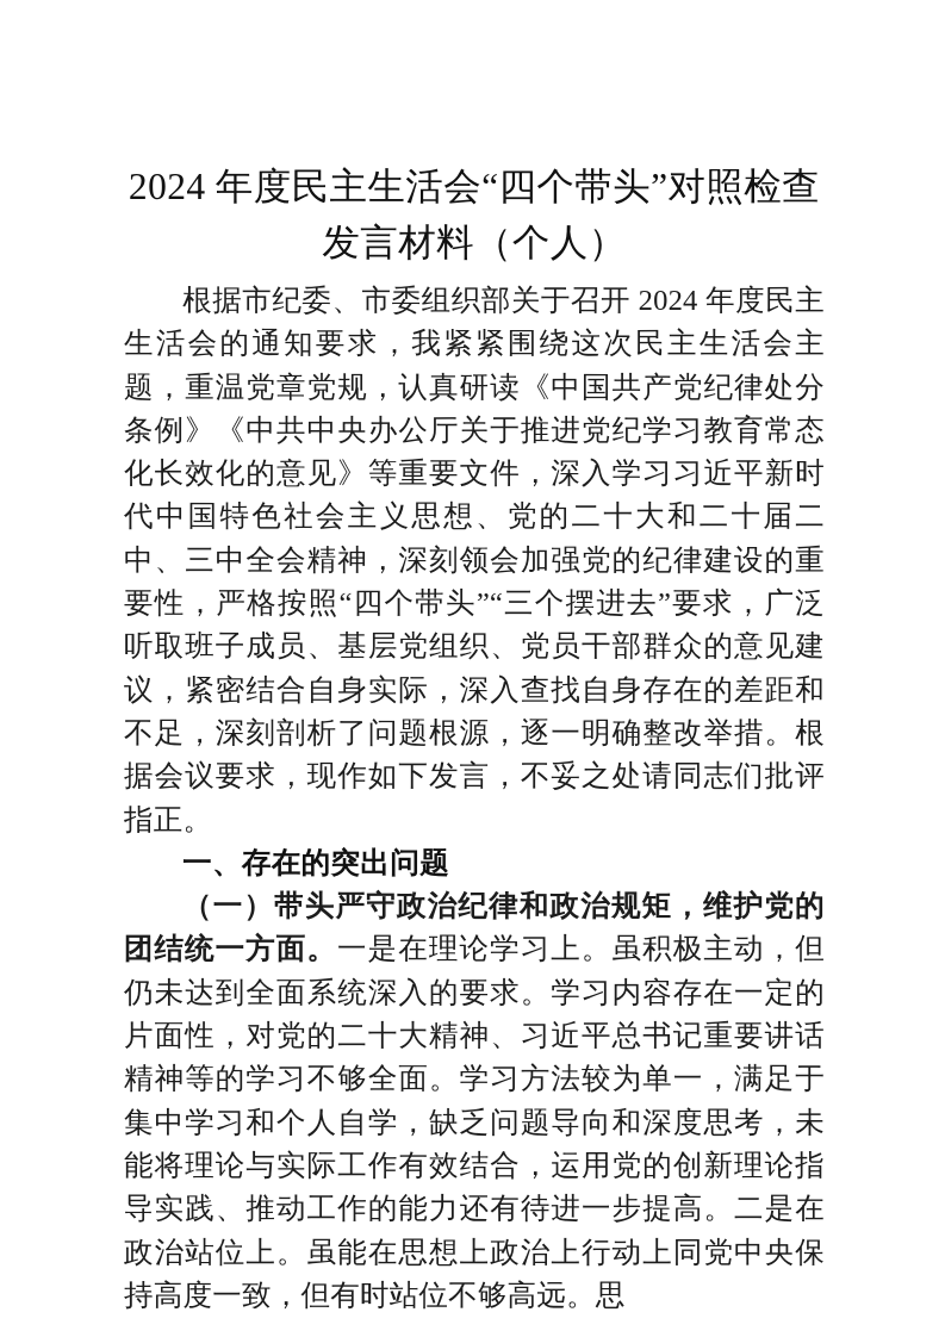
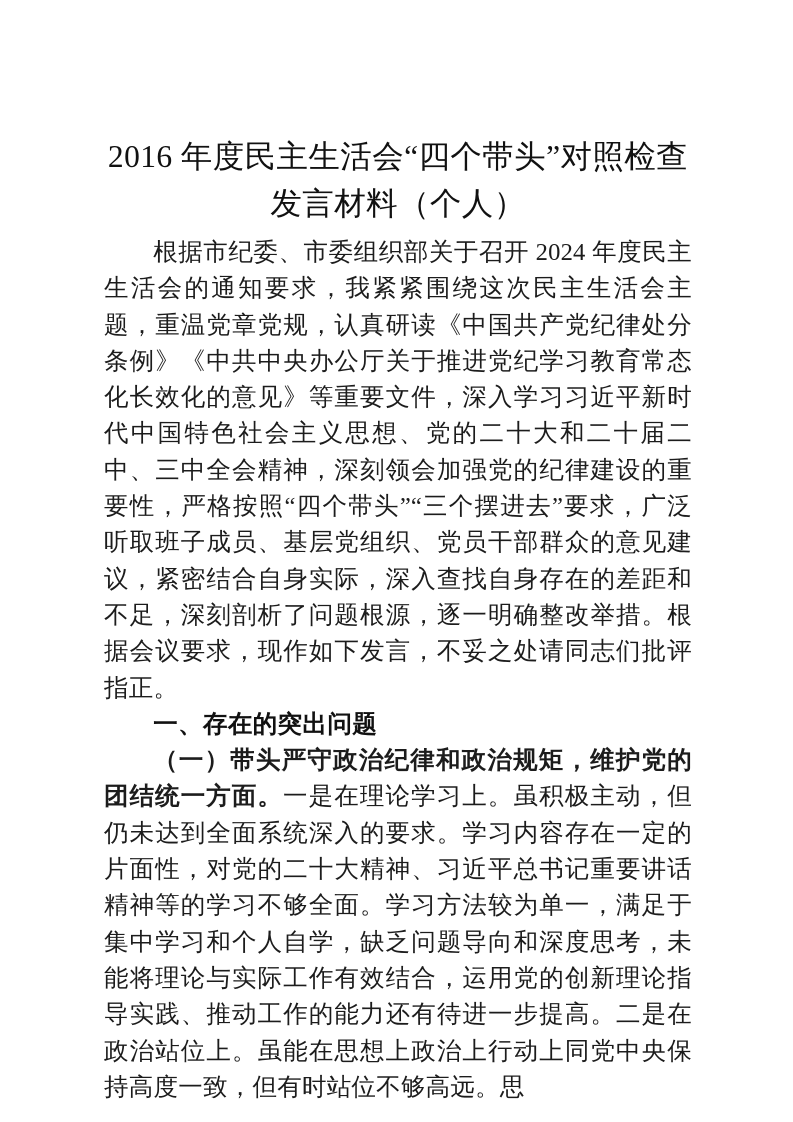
- 2024 年度民主生活会“四个带头”对照检查发言材料（个人）
+ 2016 年度民主生活会“四个带头”对照检查发言材料（个人）
  根据市纪委、市委组织部关于召开 2024 年度民主生活会的通知要求，我紧紧围绕这次民主生活会主题，重温党章党规，认真研读《中国共产党纪律处分条例》《中共中央办公厅关于推进党纪学习教育常态化长效化的意见》等重要文件，深入学习习近平新时代中国特色社会主义思想、党的二十大和二十届二中、三中全会精神，深刻领会加强党的纪律建设的重要性，严格按照“四个带头”“三个摆进去”要求，广泛听取班子成员、基层党组织、党员干部群众的意见建议，紧密结合自身实际，深入查找自身存在的差距和不足，深刻剖析了问题根源，逐一明确整改举措。根据会议要求，现作如下发言，不妥之处请同志们批评指正。
  一、存在的突出问题
  （一）带头严守政治纪律和政治规矩，维护党的团结统一方面。一是在理论学习上。虽积极主动，但仍未达到全面系统深入的要求。学习内容存在一定的片面性，对党的二十大精神、习近平总书记重要讲话精神等的学习不够全面。学习方法较为单一，满足于集中学习和个人自学，缺乏问题导向和深度思考，未能将理论与实际工作有效结合，运用党的创新理论指导实践、推动工作的能力还有待进一步提高。二是在政治站位上。虽能在思想上政治上行动上同党中央保持高度一致，但有时站位不够高远。思
